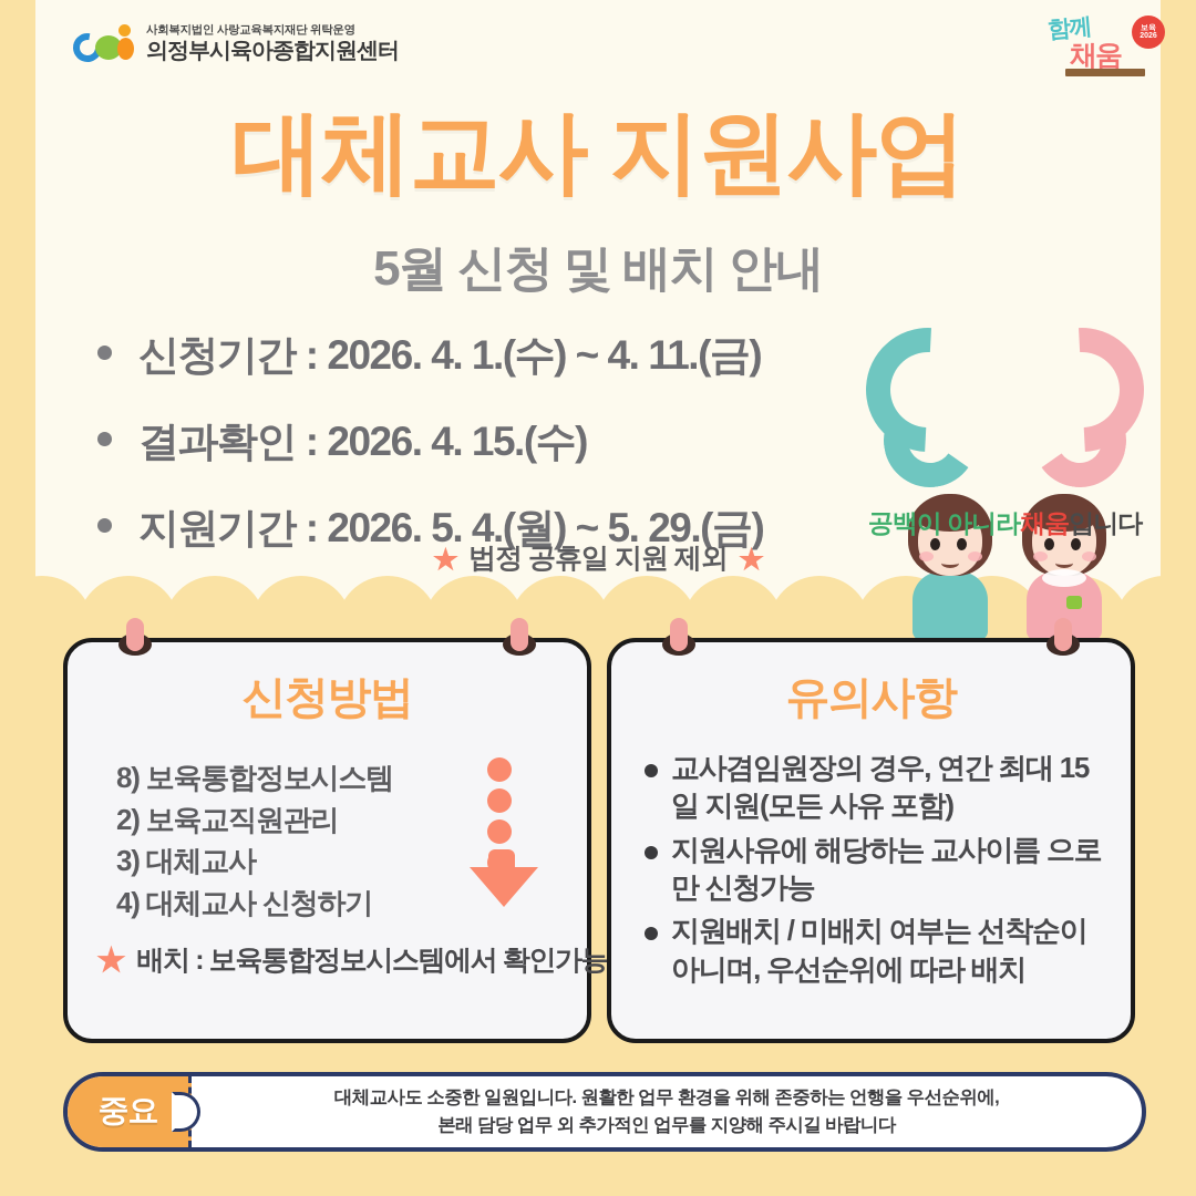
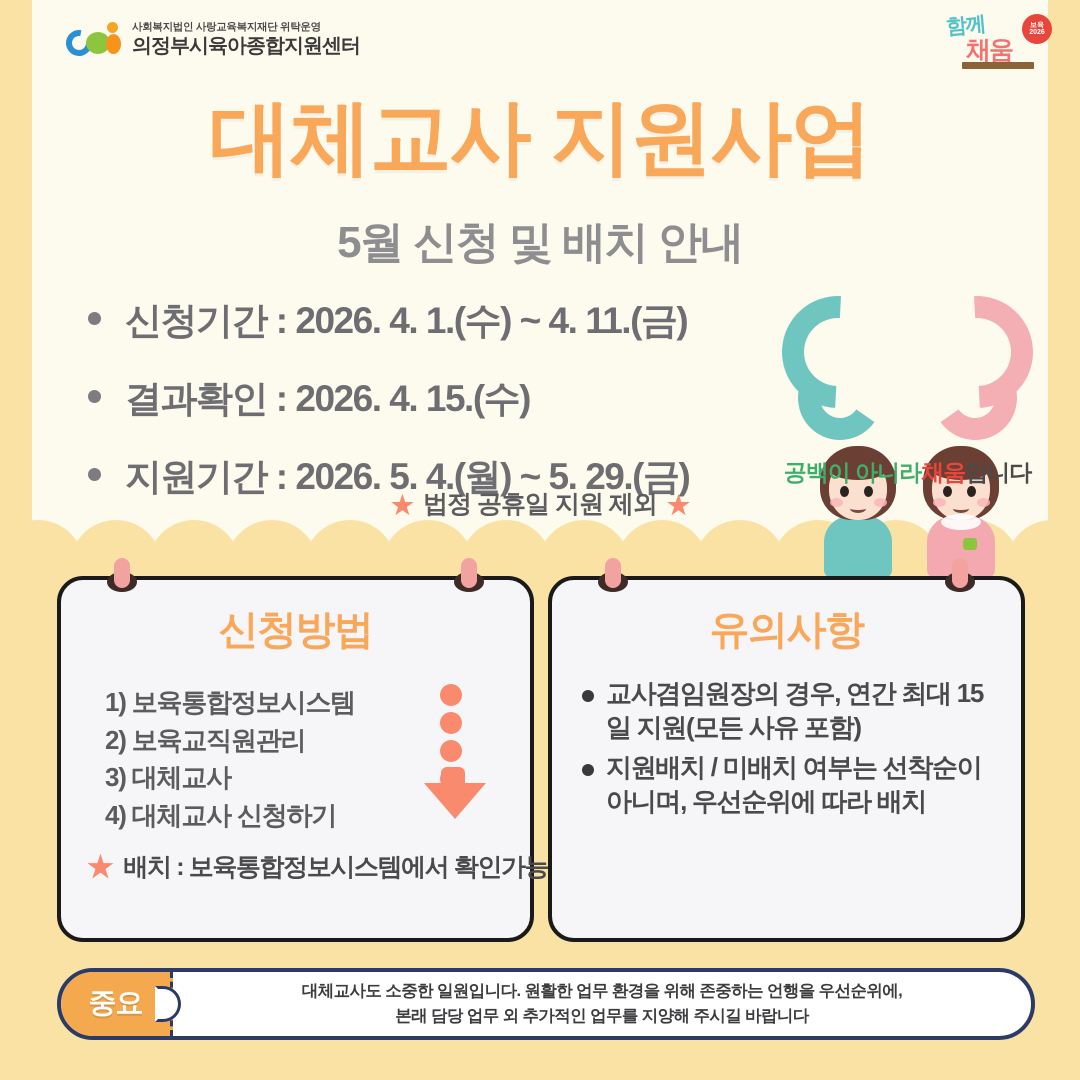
  사회복지법인 사랑교육복지재단 위탁운영
  의정부시육아종합지원센터
  채움
  대체교사 지원사업
  5월 신청 및 배치 안내
  신청기간 : 2026. 4. 1.(수) ~ 4. 11.(금)
  결과확인 : 2026. 4. 15.(수)
  지원기간 : 2026. 5. 4.(월) ~ 5. 29.(금)
  ★
  법정 공휴일 지원 제외
  ★
  공백이 아니라채움입니다
  신청방법
- 8) 보육통합정보시스템
+ 1) 보육통합정보시스템
  2) 보육교직원관리
  3) 대체교사
  4) 대체교사 신청하기
  ★
  배치 : 보육통합정보시스템에서 확인가능
  유의사항
  교사겸임원장의 경우, 연간 최대 15일 지원(모든 사유 포함)
- 지원사유에 해당하는 교사이름 으로만 신청가능
  지원배치 / 미배치 여부는 선착순이 아니며, 우선순위에 따라 배치
  중요
  대체교사도 소중한 일원입니다. 원활한 업무 환경을 위해 존중하는 언행을 우선순위에,
  본래 담당 업무 외 추가적인 업무를 지양해 주시길 바랍니다
